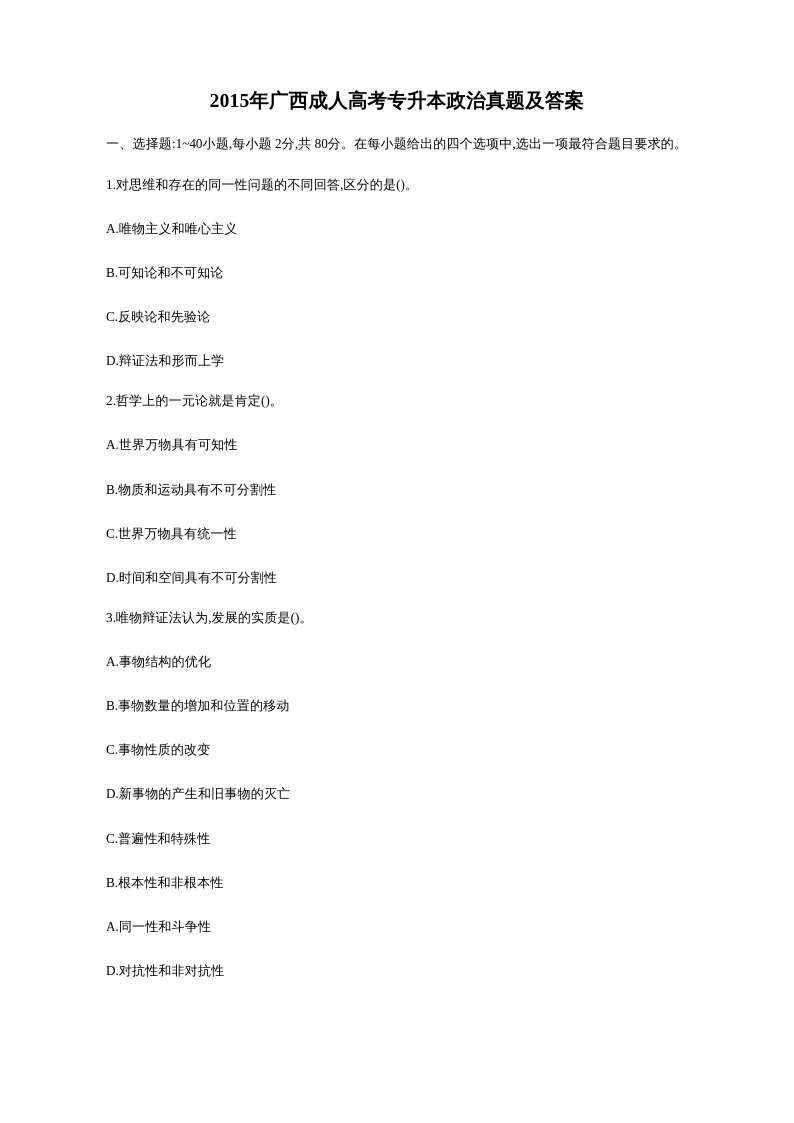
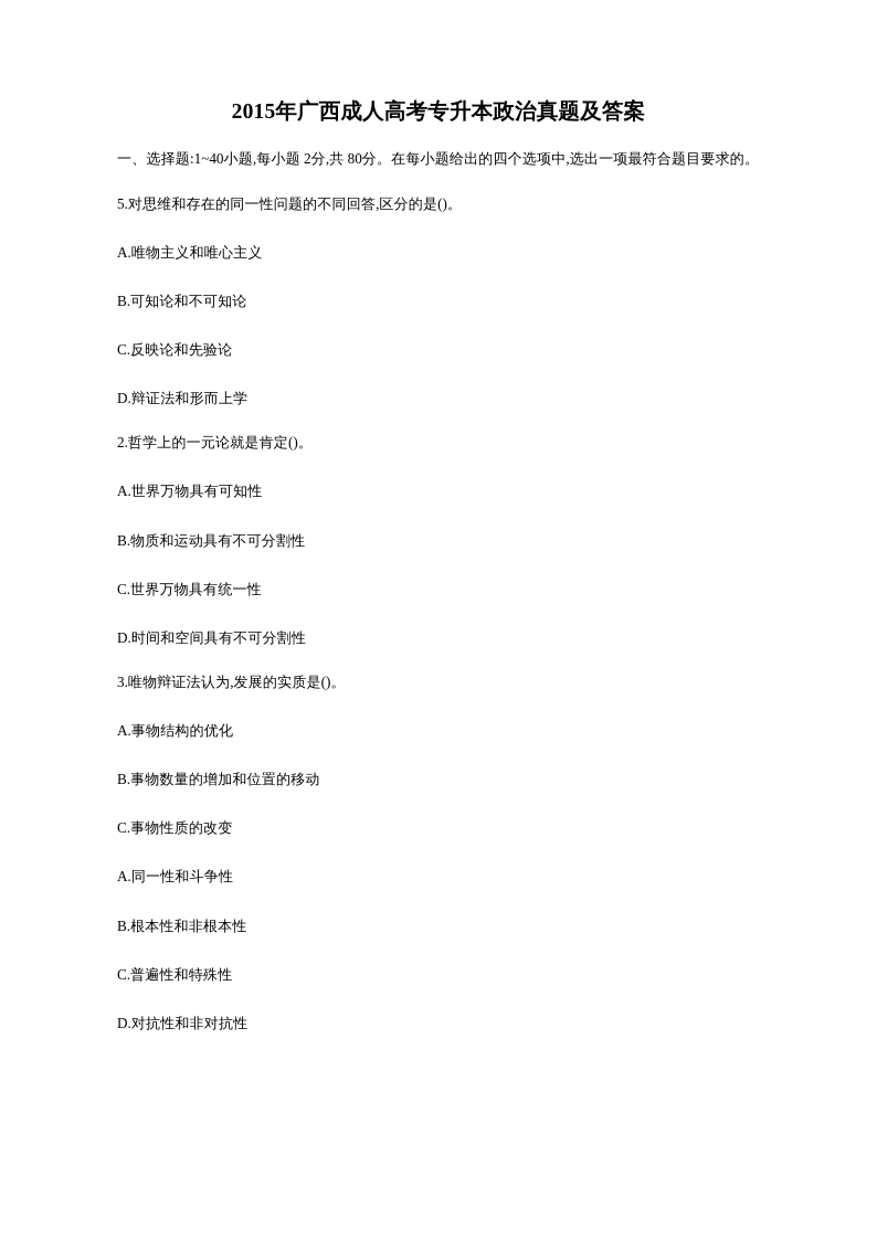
  2015年广西成人高考专升本政治真题及答案
  一、选择题:1~40小题,每小题 2分,共 80分。在每小题给出的四个选项中,选出一项最符合题目要求的。
- 1.对思维和存在的同一性问题的不同回答,区分的是()。
+ 5.对思维和存在的同一性问题的不同回答,区分的是()。
  A.唯物主义和唯心主义
  B.可知论和不可知论
  C.反映论和先验论
  D.辩证法和形而上学
  2.哲学上的一元论就是肯定()。
  A.世界万物具有可知性
  B.物质和运动具有不可分割性
  C.世界万物具有统一性
  D.时间和空间具有不可分割性
  3.唯物辩证法认为,发展的实质是()。
  A.事物结构的优化
  B.事物数量的增加和位置的移动
  C.事物性质的改变
- D.新事物的产生和旧事物的灭亡
- C.普遍性和特殊性
+ A.同一性和斗争性
  B.根本性和非根本性
- A.同一性和斗争性
+ C.普遍性和特殊性
  D.对抗性和非对抗性
